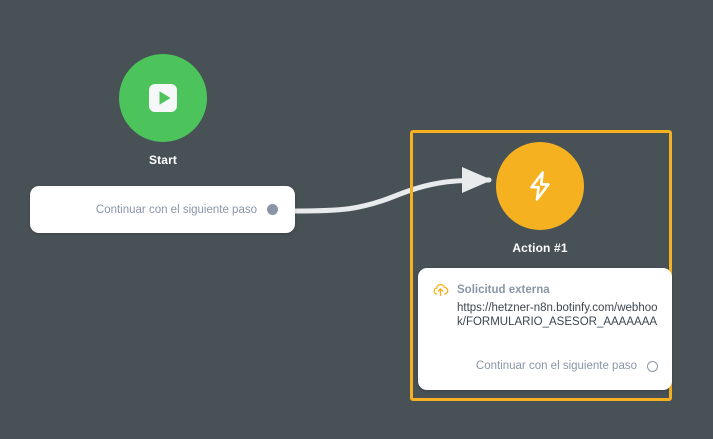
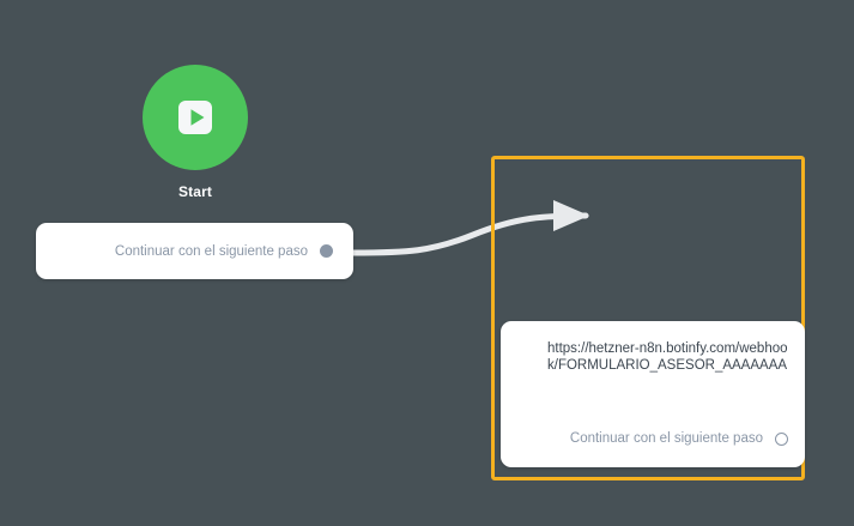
  Start
  Continuar con el siguiente paso
- Action #1
- Solicitud externa
  https://hetzner-n8n.botinfy.com/webhook/FORMULARIO_ASESOR_AAAAAAA
  Continuar con el siguiente paso
